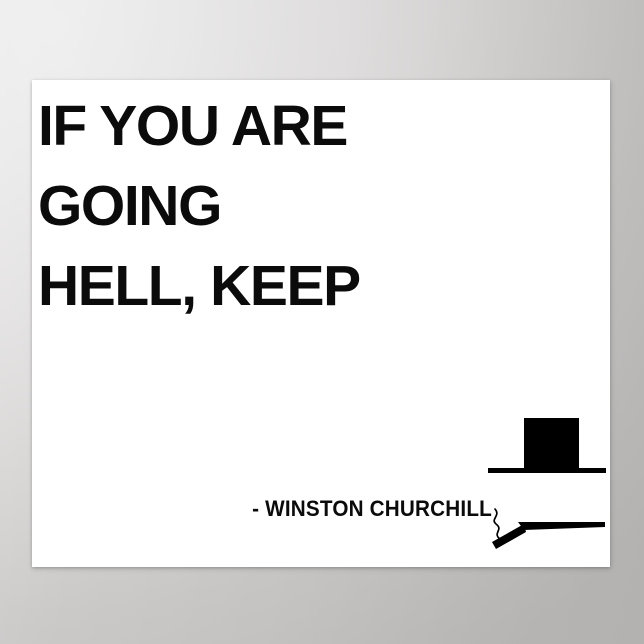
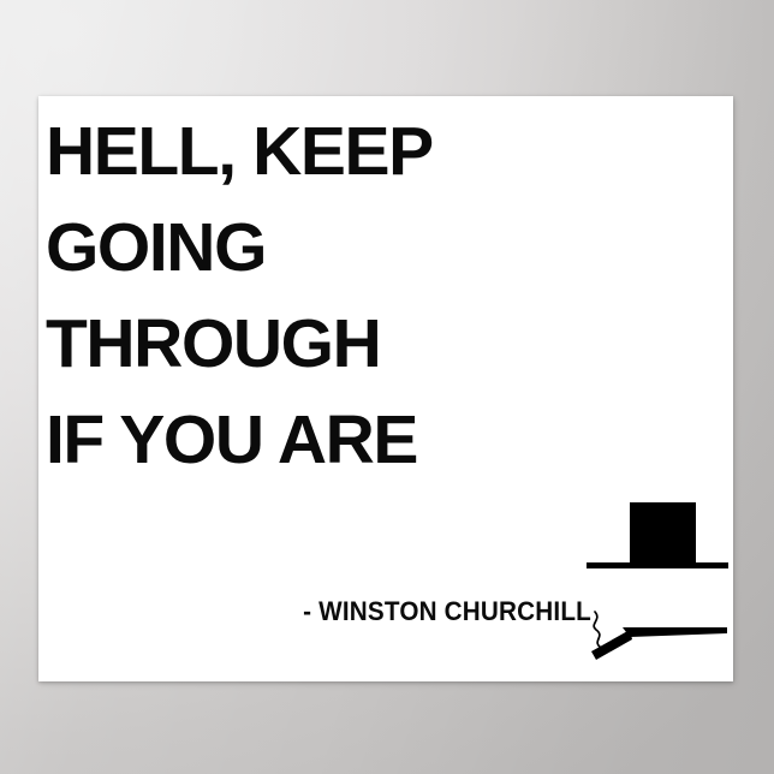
- IF YOU ARE
+ HELL, KEEP
  GOING
+ THROUGH
- HELL, KEEP
+ IF YOU ARE
  - WINSTON CHURCHILL
